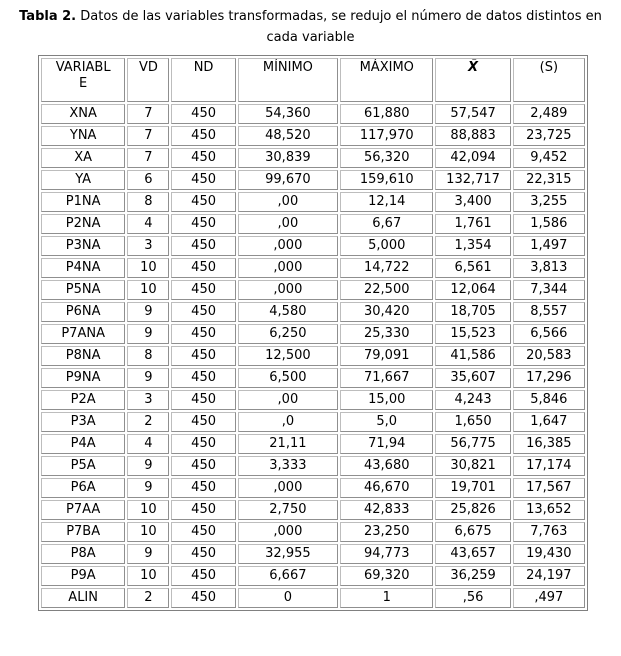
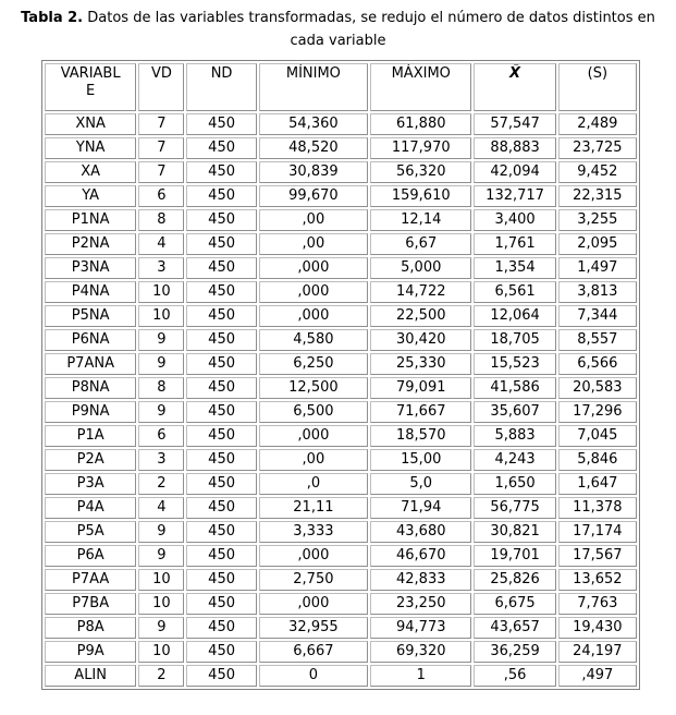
  Tabla 2. Datos de las variables transformadas, se redujo el número de datos distintos en cada variable
  VARIABLE	VD	ND	MÍNIMO	MÁXIMO	X̄	(S)
  XNA	7	450	54,360	61,880	57,547	2,489
  YNA	7	450	48,520	117,970	88,883	23,725
  XA	7	450	30,839	56,320	42,094	9,452
  YA	6	450	99,670	159,610	132,717	22,315
  P1NA	8	450	,00	12,14	3,400	3,255
- P2NA	4	450	,00	6,67	1,761	1,586
+ P2NA	4	450	,00	6,67	1,761	2,095
  P3NA	3	450	,000	5,000	1,354	1,497
  P4NA	10	450	,000	14,722	6,561	3,813
  P5NA	10	450	,000	22,500	12,064	7,344
  P6NA	9	450	4,580	30,420	18,705	8,557
  P7ANA	9	450	6,250	25,330	15,523	6,566
  P8NA	8	450	12,500	79,091	41,586	20,583
  P9NA	9	450	6,500	71,667	35,607	17,296
+ P1A	6	450	,000	18,570	5,883	7,045
  P2A	3	450	,00	15,00	4,243	5,846
  P3A	2	450	,0	5,0	1,650	1,647
- P4A	4	450	21,11	71,94	56,775	16,385
+ P4A	4	450	21,11	71,94	56,775	11,378
  P5A	9	450	3,333	43,680	30,821	17,174
  P6A	9	450	,000	46,670	19,701	17,567
  P7AA	10	450	2,750	42,833	25,826	13,652
  P7BA	10	450	,000	23,250	6,675	7,763
  P8A	9	450	32,955	94,773	43,657	19,430
  P9A	10	450	6,667	69,320	36,259	24,197
  ALIN	2	450	0	1	,56	,497
